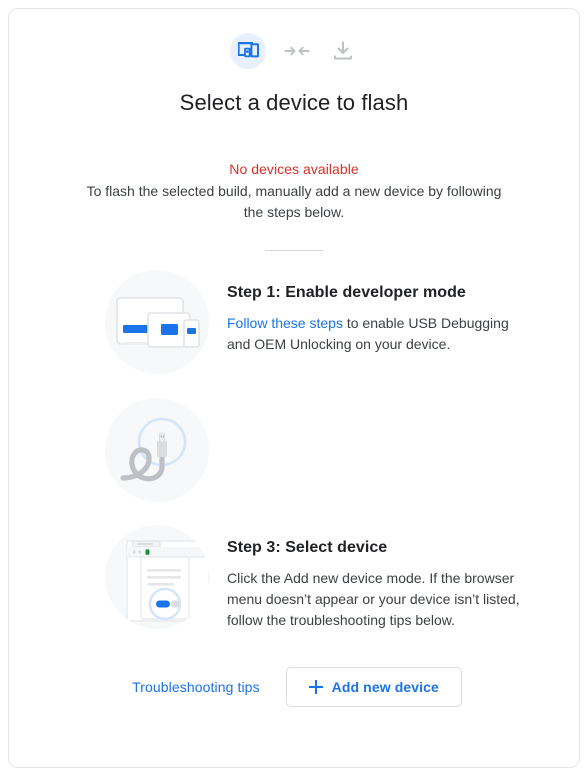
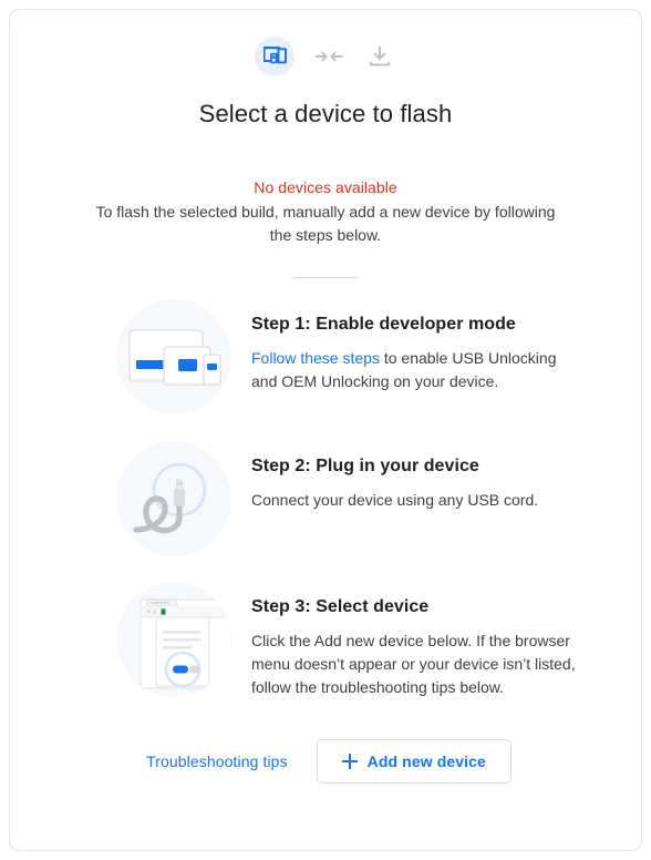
  Select a device to flash
  No devices available
  To flash the selected build, manually add a new device by following the steps below.
  Step 1: Enable developer mode
- Follow these steps to enable USB Debugging and OEM Unlocking on your device.
+ Follow these steps to enable USB Unlocking and OEM Unlocking on your device.
+ Step 2: Plug in your device
+ Connect your device using any USB cord.
  Step 3: Select device
- Click the Add new device mode. If the browser menu doesn’t appear or your device isn’t listed, follow the troubleshooting tips below.
+ Click the Add new device below. If the browser menu doesn’t appear or your device isn’t listed, follow the troubleshooting tips below.
  Troubleshooting tips
  Add new device
